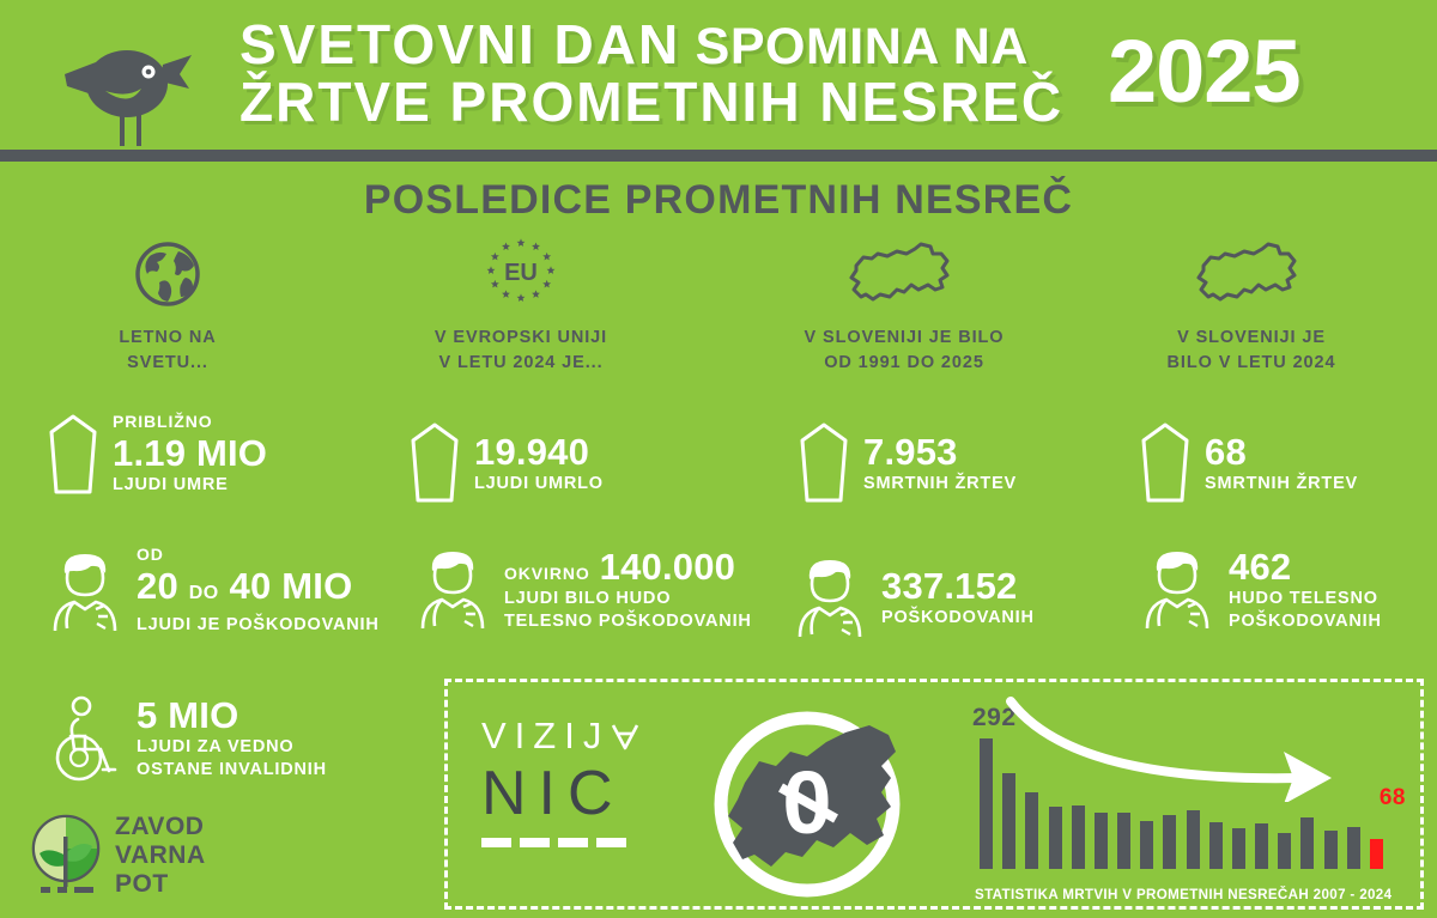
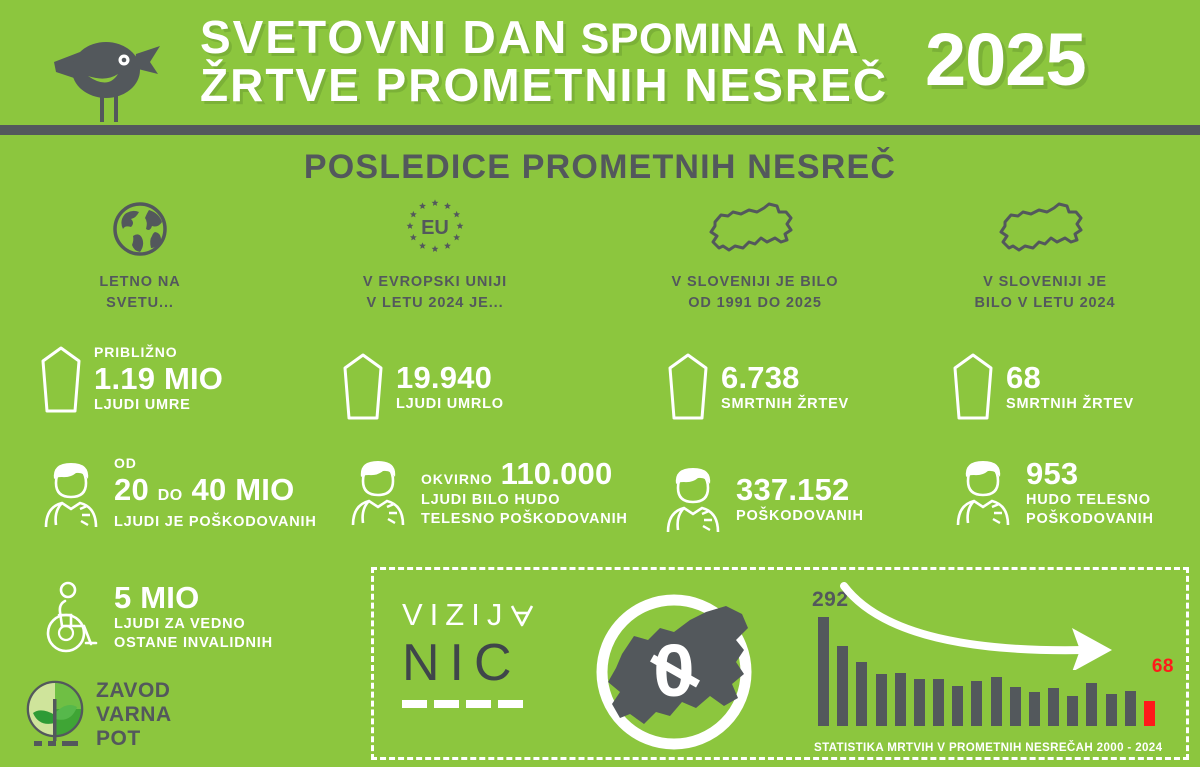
  SVETOVNI DAN SPOMINA NA
  ŽRTVE PROMETNIH NESREČ
  2025
  POSLEDICE PROMETNIH NESREČ
  LETNO NA
  SVETU...
  EU
  V EVROPSKI UNIJI
  V LETU 2024 JE...
  V SLOVENIJI JE BILO
  OD 1991 DO 2025
  V SLOVENIJI JE
  BILO V LETU 2024
  PRIBLIŽNO
  1.19 MIO
  LJUDI UMRE
  19.940
  LJUDI UMRLO
- 7.953
+ 6.738
  SMRTNIH ŽRTEV
  68
  SMRTNIH ŽRTEV
  OD
  20 DO 40 MIO
  LJUDI JE POŠKODOVANIH
  OKVIRNO
- 140.000
+ 110.000
  LJUDI BILO HUDO
  TELESNO POŠKODOVANIH
  337.152
  POŠKODOVANIH
- 462
+ 953
  HUDO TELESNO
  POŠKODOVANIH
  5 MIO
  LJUDI ZA VEDNO
  OSTANE INVALIDNIH
  ZAVOD
  VARNA
  POT
  VIZIJ
  NIC
  292
  68
- STATISTIKA MRTVIH V PROMETNIH NESREČAH 2007 - 2024
+ STATISTIKA MRTVIH V PROMETNIH NESREČAH 2000 - 2024
